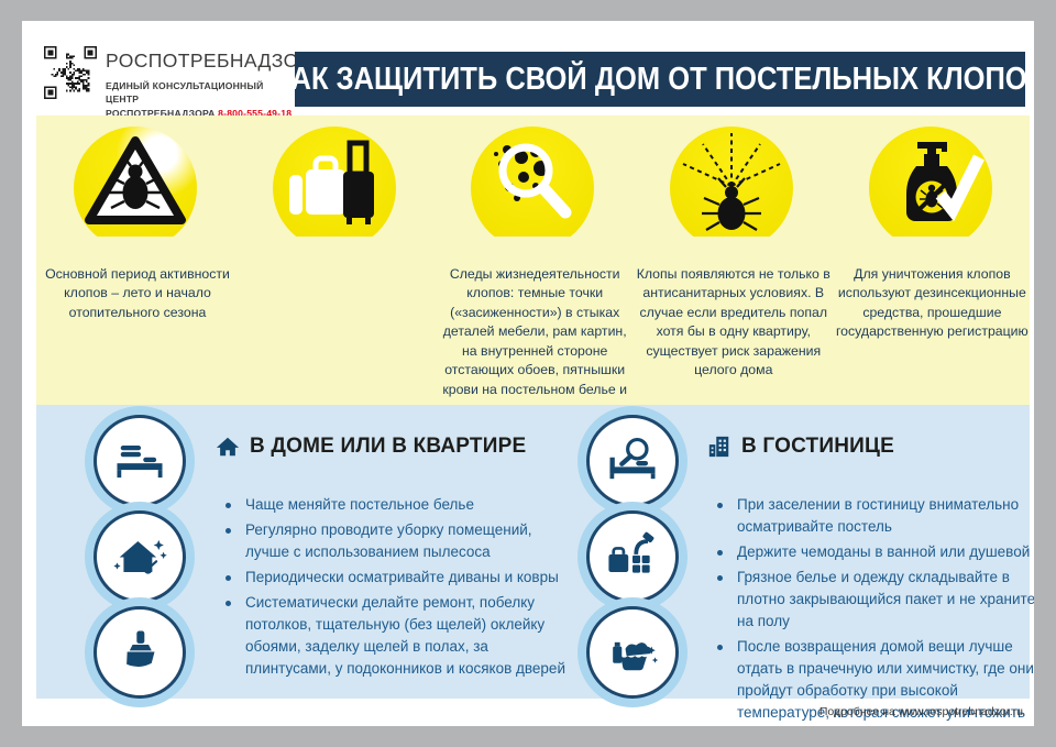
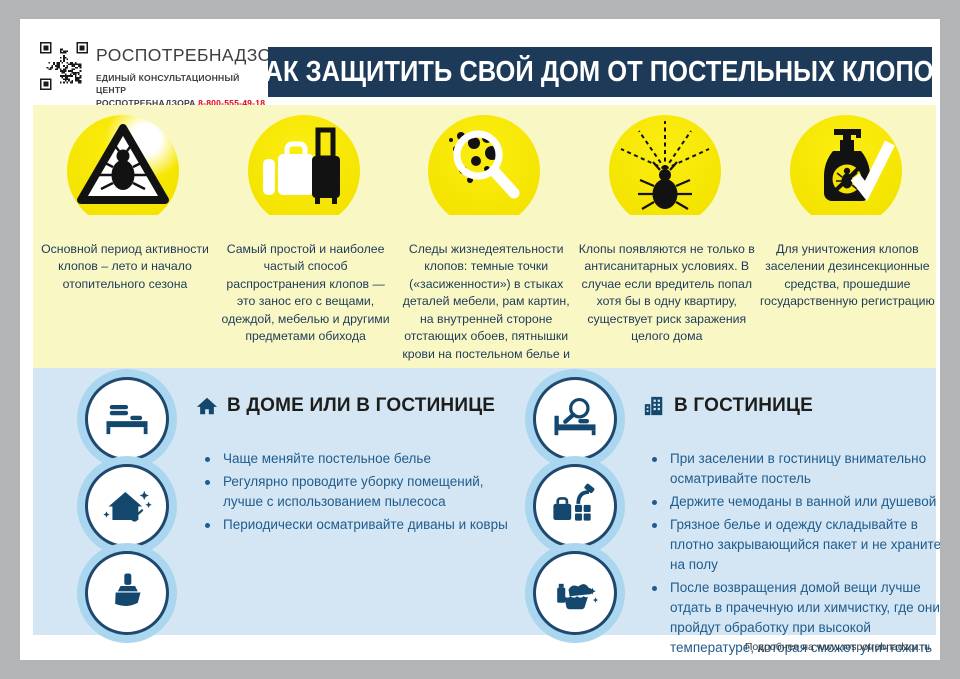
  РОСПОТРЕБНАДЗО
  ЕДИНЫЙ КОНСУЛЬТАЦИОННЫЙ ЦЕНТР
  РОСПОТРЕБНАДЗОРА 8-800-555-49-18
  КАК ЗАЩИТИТЬ СВОЙ ДОМ ОТ ПОСТЕЛЬНЫХ КЛОПО
  Основной период активности клопов – лето и начало отопительного сезона
+ Самый простой и наиболее частый способ распространения клопов — это занос его с вещами, одеждой, мебелью и другими предметами обихода
  Следы жизнедеятельности клопов: темные точки («засиженности») в стыках деталей мебели, рам картин, на внутренней стороне отстающих обоев, пятнышки крови на постельном белье и
  Клопы появляются не только в антисанитарных условиях. В случае если вредитель попал хотя бы в одну квартиру, существует риск заражения целого дома
- Для уничтожения клопов используют дезинсекционные средства, прошедшие государственную регистрацию
+ Для уничтожения клопов заселении дезинсекционные средства, прошедшие государственную регистрацию
- В ДОМЕ ИЛИ В КВАРТИРЕ
+ В ДОМЕ ИЛИ В ГОСТИНИЦЕ
  Чаще меняйте постельное белье
  Регулярно проводите уборку помещений, лучше с использованием пылесоса
  Периодически осматривайте диваны и ковры
- Систематически делайте ремонт, побелку потолков, тщательную (без щелей) оклейку обоями, заделку щелей в полах, за плинтусами, у подоконников и косяков дверей
  В ГОСТИНИЦЕ
  При заселении в гостиницу внимательно осматривайте постель
  Держите чемоданы в ванной или душевой
  Грязное белье и одежду складывайте в плотно закрывающийся пакет и не храните на полу
  После возвращения домой вещи лучше отдать в прачечную или химчистку, где они пройдут обработку при высокой температуре, которая сможет уничтожить
  Подробнее на www.rospotrebnadzor.ru
